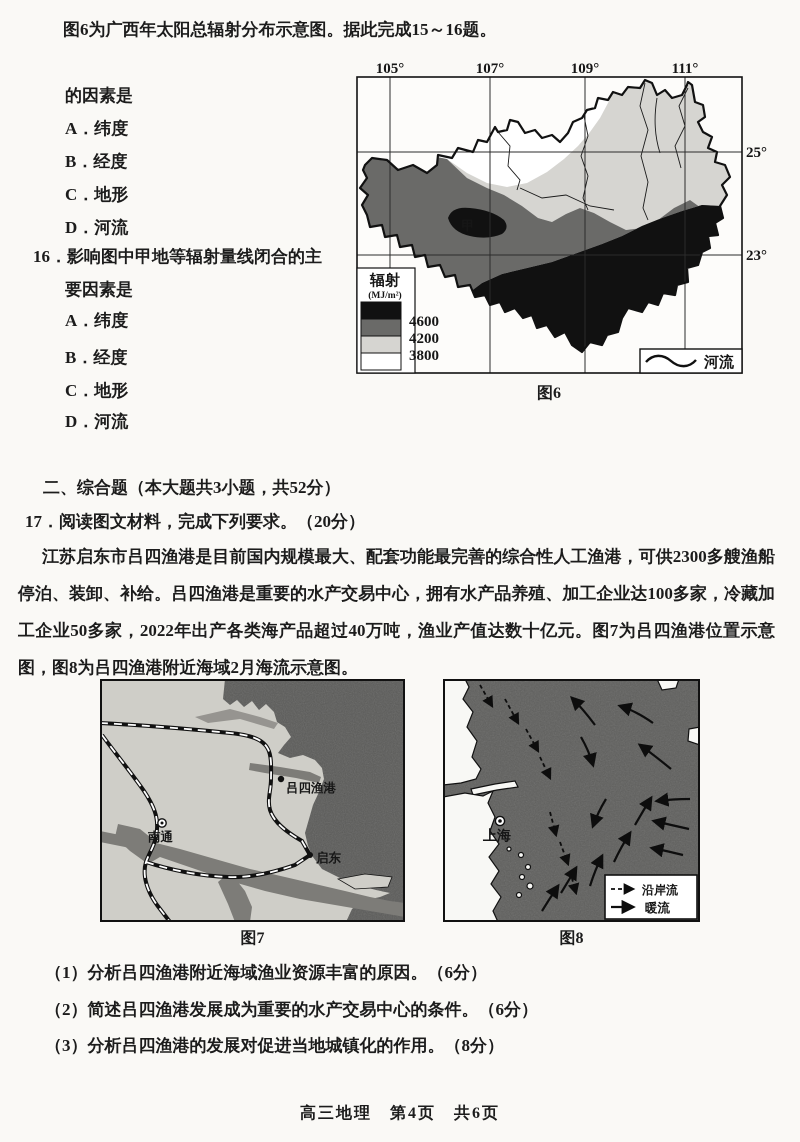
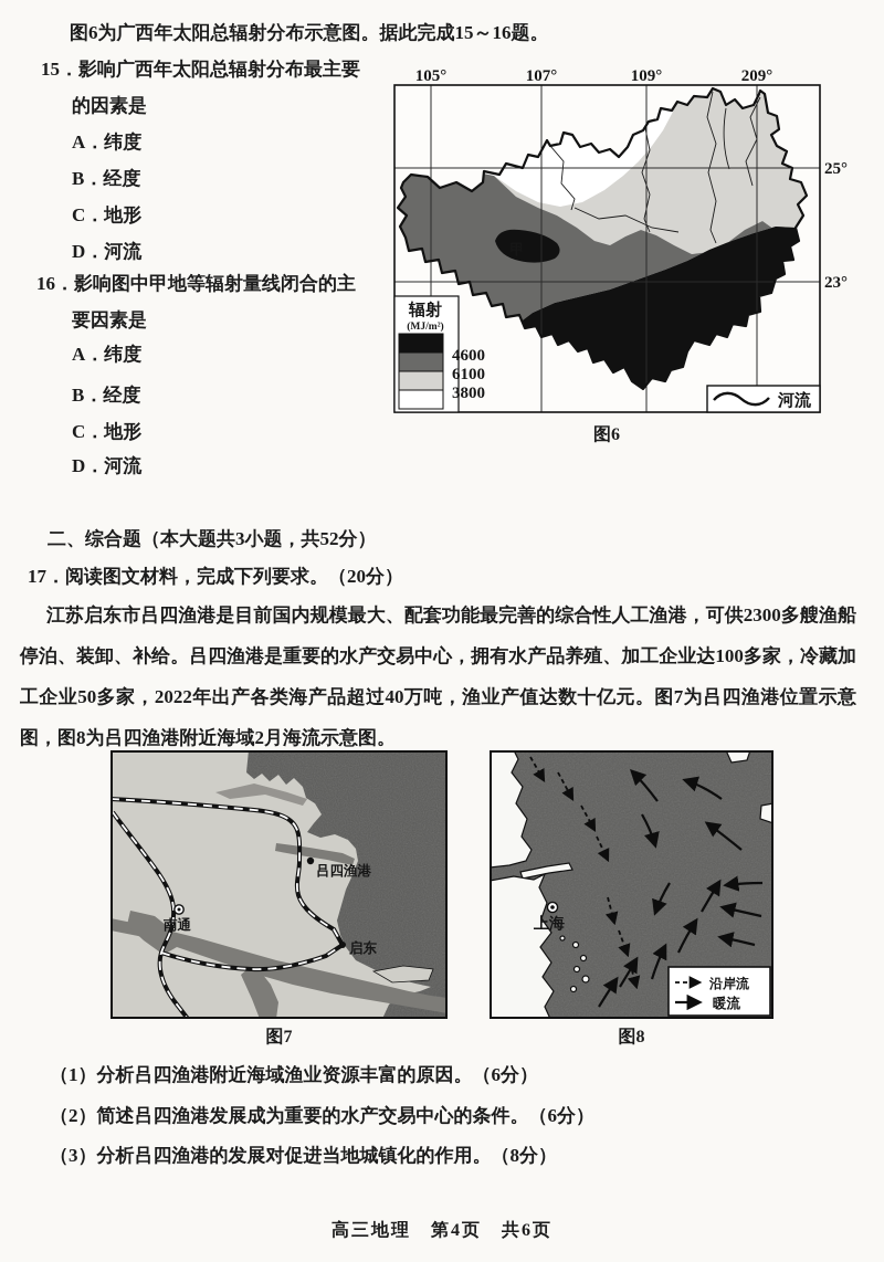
  图6为广西年太阳总辐射分布示意图。据此完成15～16题。
+ 15．影响广西年太阳总辐射分布最主要
  的因素是
  A．纬度
  B．经度
  C．地形
  D．河流
  16．影响图中甲地等辐射量线闭合的主
  要因素是
  A．纬度
  B．经度
  C．地形
  D．河流
  甲
  105°
  107°
  109°
- 111°
+ 209°
  25°
  23°
  辐射
  (MJ/m²)
  4600
- 4200
+ 6100
  3800
  河流
  图6
  二、综合题（本大题共3小题，共52分）
  17．阅读图文材料，完成下列要求。（20分）
  江苏启东市吕四渔港是目前国内规模最大、配套功能最完善的综合性人工渔港，可供2300多艘渔船停泊、装卸、补给。吕四渔港是重要的水产交易中心，拥有水产品养殖、加工企业达100多家，冷藏加工企业50多家，2022年出产各类海产品超过40万吨，渔业产值达数十亿元。图7为吕四渔港位置示意图，图8为吕四渔港附近海域2月海流示意图。
  吕四渔港
  南通
  启东
  图7
  上海
  沿岸流
  暖流
  图8
  （1）分析吕四渔港附近海域渔业资源丰富的原因。（6分）
  （2）简述吕四渔港发展成为重要的水产交易中心的条件。（6分）
  （3）分析吕四渔港的发展对促进当地城镇化的作用。（8分）
  高三地理 第4页 共6页
